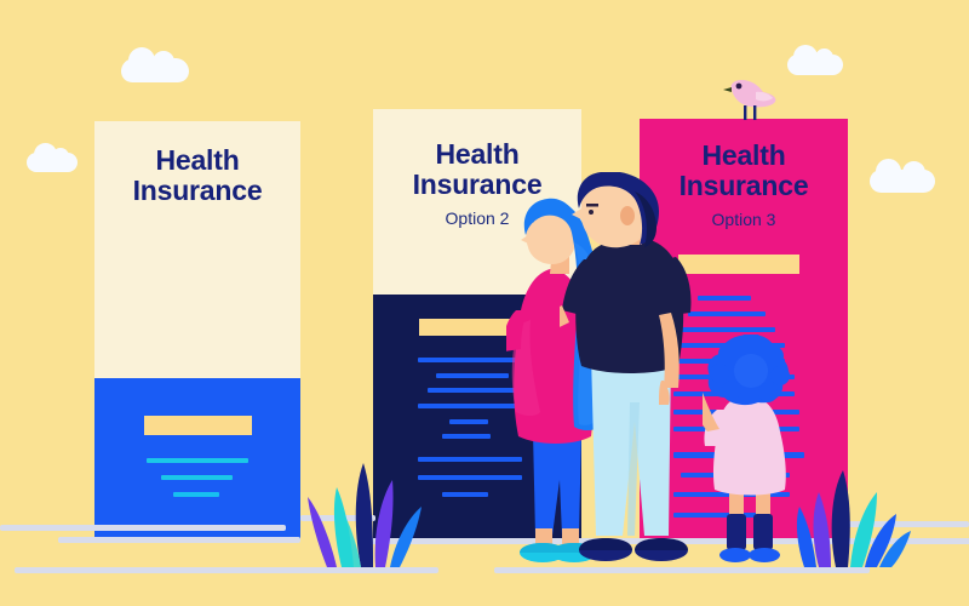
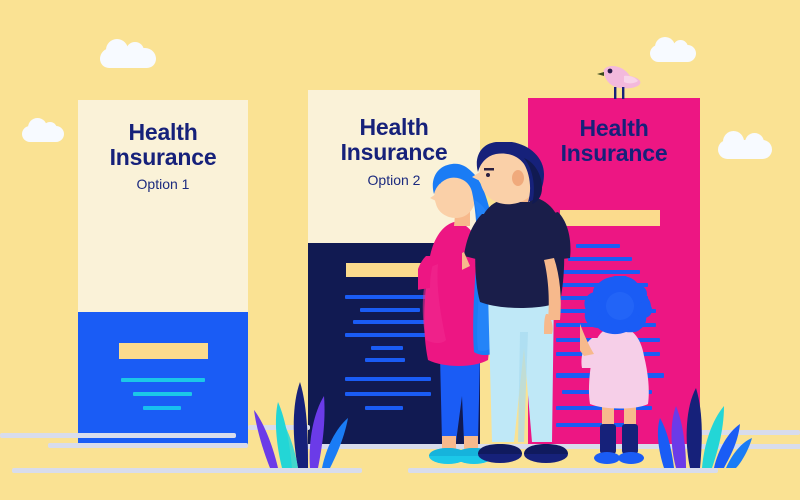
  Health
  Insurance
+ Option 1
  Health
  Insurance
  Option 2
  Health
  Insurance
- Option 3
